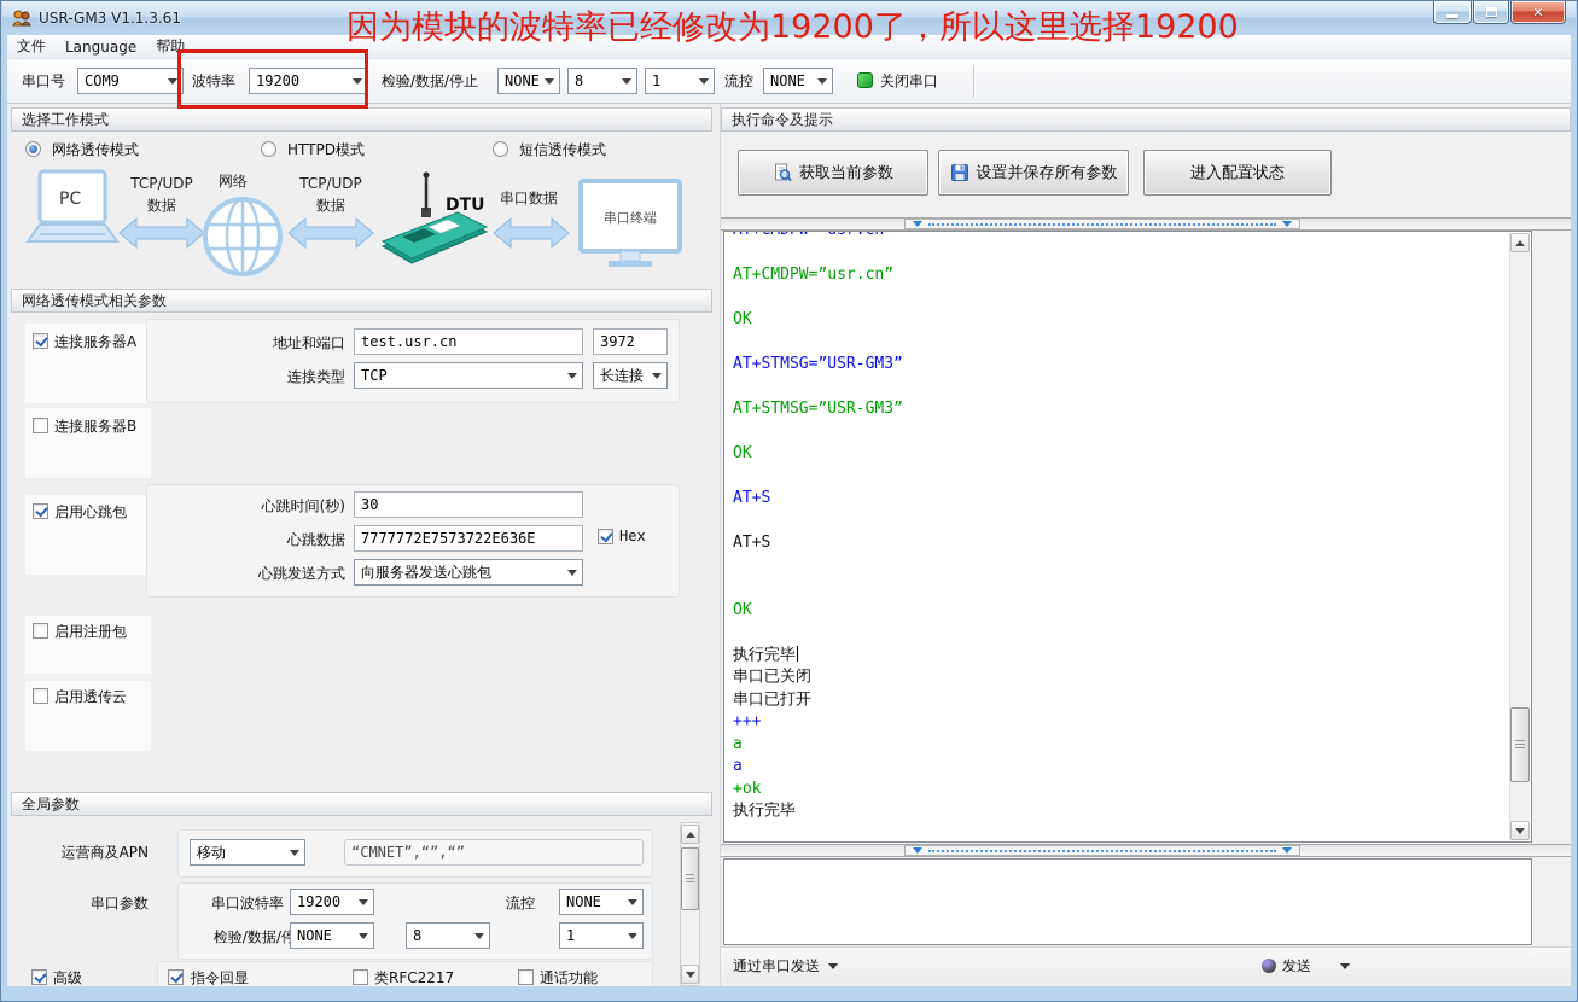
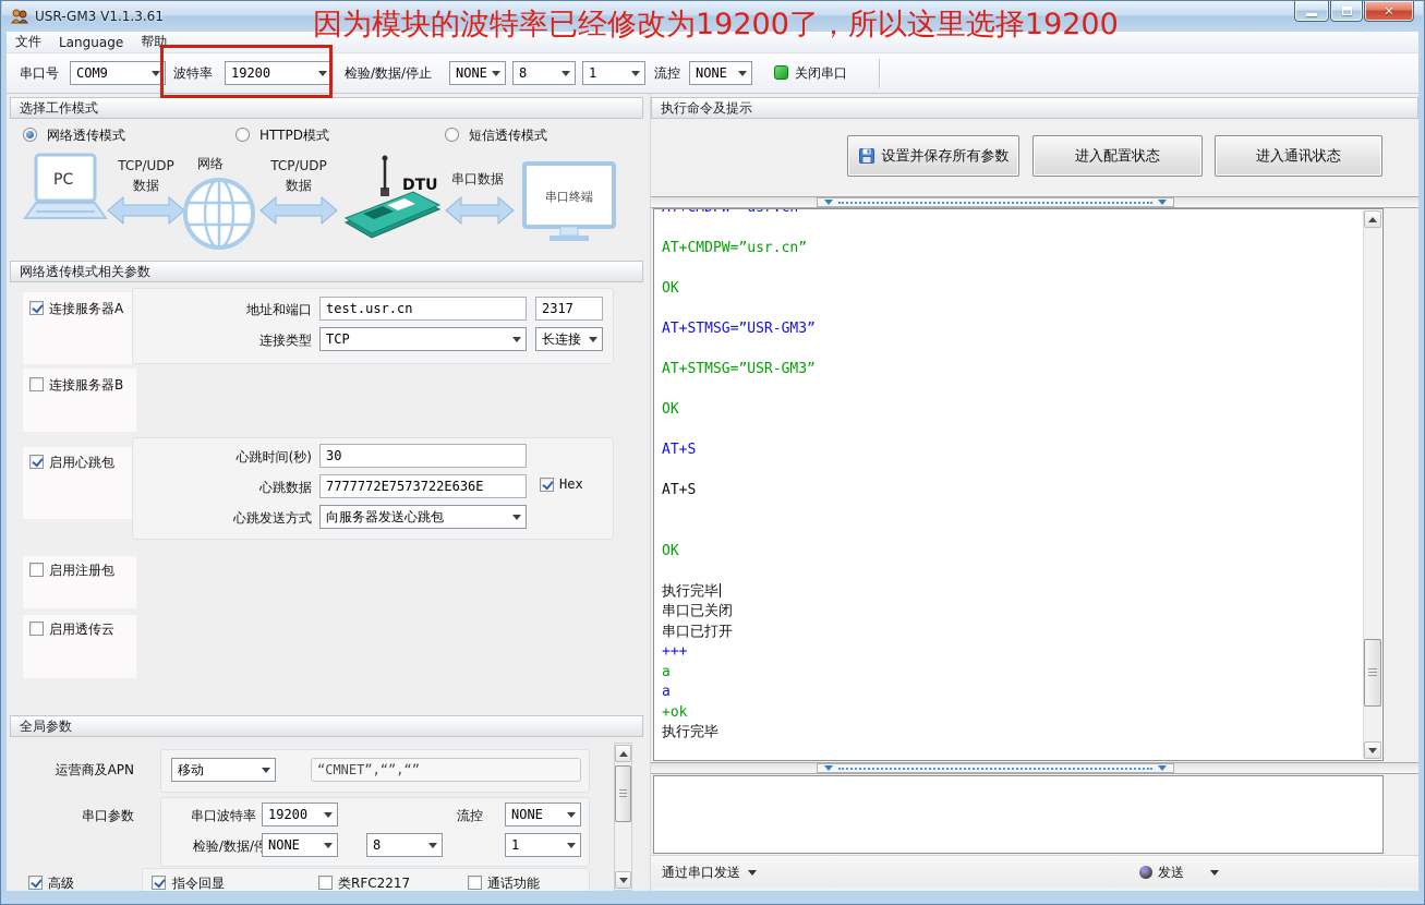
  USR-GM3 V1.1.3.61
  ✕
  文件
  Language
  帮助
  串口号
  COM9
  波特率
  19200
  检验/数据/停止
  NONE
  8
  1
  流控
  NONE
  关闭串口
  因为模块的波特率已经修改为19200了，所以这里选择19200
  选择工作模式
  网络透传模式
  HTTPD模式
  短信透传模式
  PC
  TCP/UDP
  数据
  网络
  TCP/UDP
  数据
  DTU
  串口数据
  串口终端
  网络透传模式相关参数
  连接服务器A
  地址和端口
  test.usr.cn
- 3972
+ 2317
  连接类型
  TCP
  长连接
  连接服务器B
  启用心跳包
  心跳时间(秒)
  30
  心跳数据
  7777772E7573722E636E
  Hex
  心跳发送方式
  向服务器发送心跳包
  启用注册包
  启用透传云
  全局参数
  运营商及APN
  移动
  “CMNET”,“”,“”
  串口参数
  串口波特率
  19200
  流控
  NONE
  检验/数据/停
  NONE
  8
  1
  高级
  指令回显
  类RFC2217
  通话功能
  执行命令及提示
- 获取当前参数
  设置并保存所有参数
  进入配置状态
+ 进入通讯状态
  AT+CMDPW=”usr.cn”
  OK
  AT+STMSG=”USR-GM3”
  AT+STMSG=”USR-GM3”
  OK
  AT+S
  AT+S
  OK
  执行完毕
  串口已关闭
  串口已打开
  +++
  a
  a
  +ok
  执行完毕
  通过串口发送
  发送
